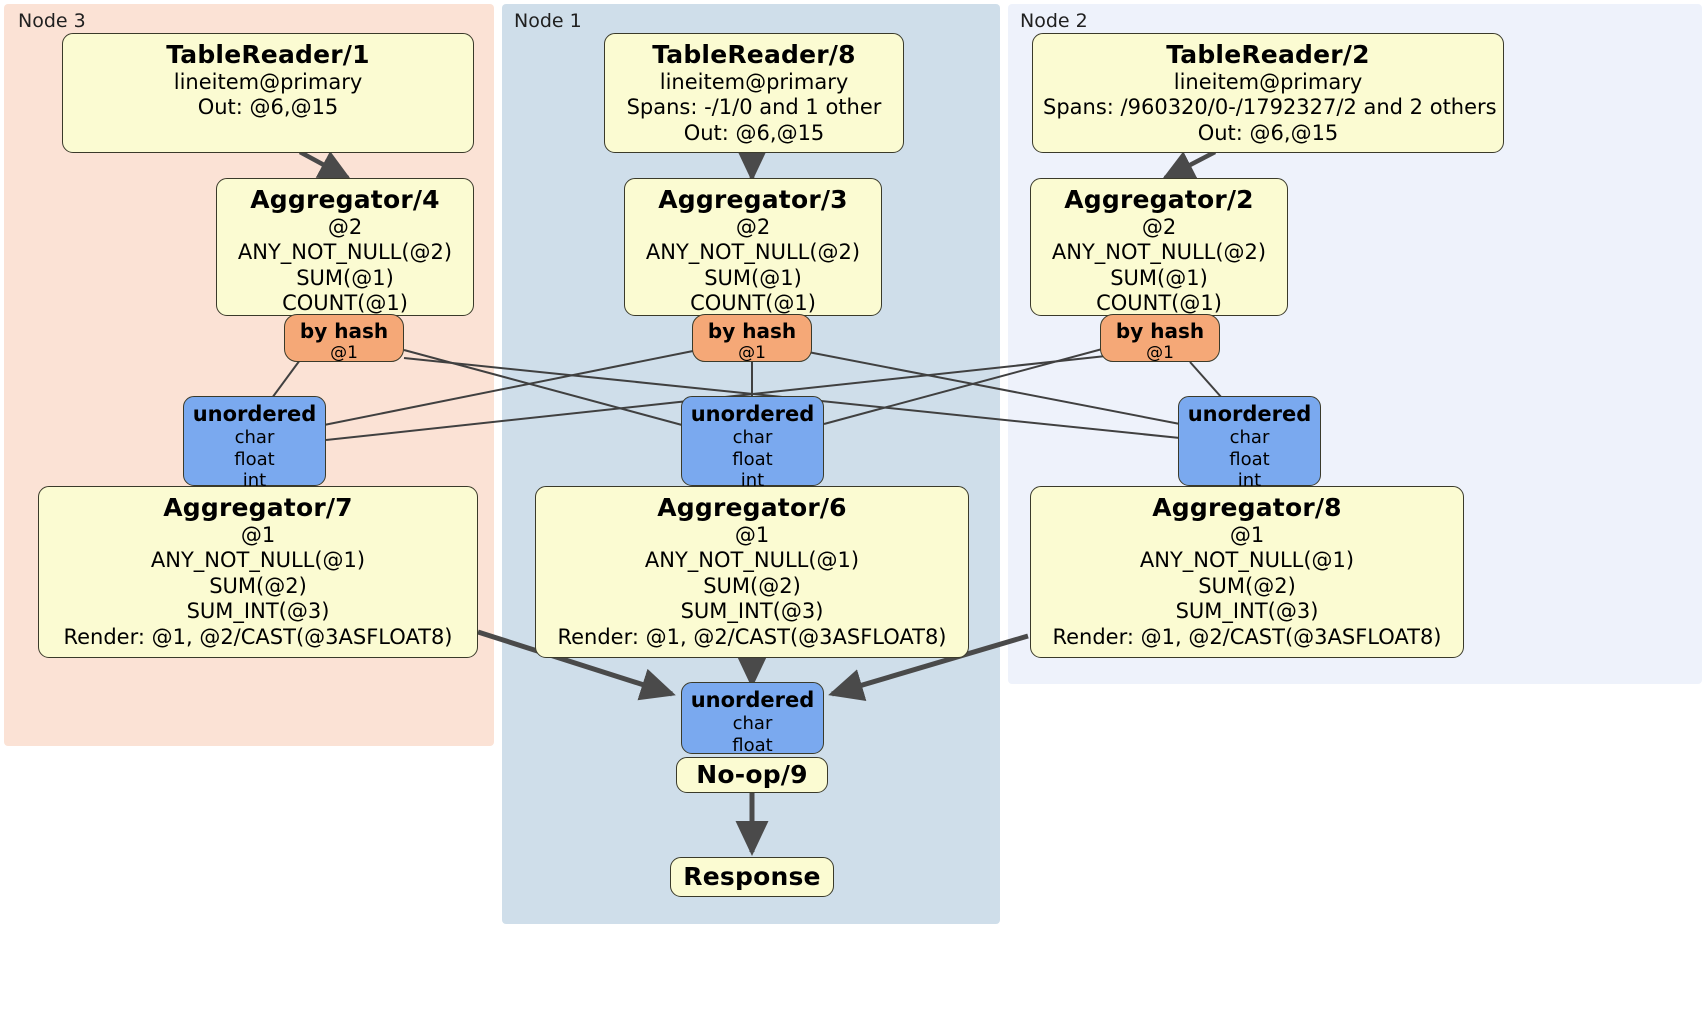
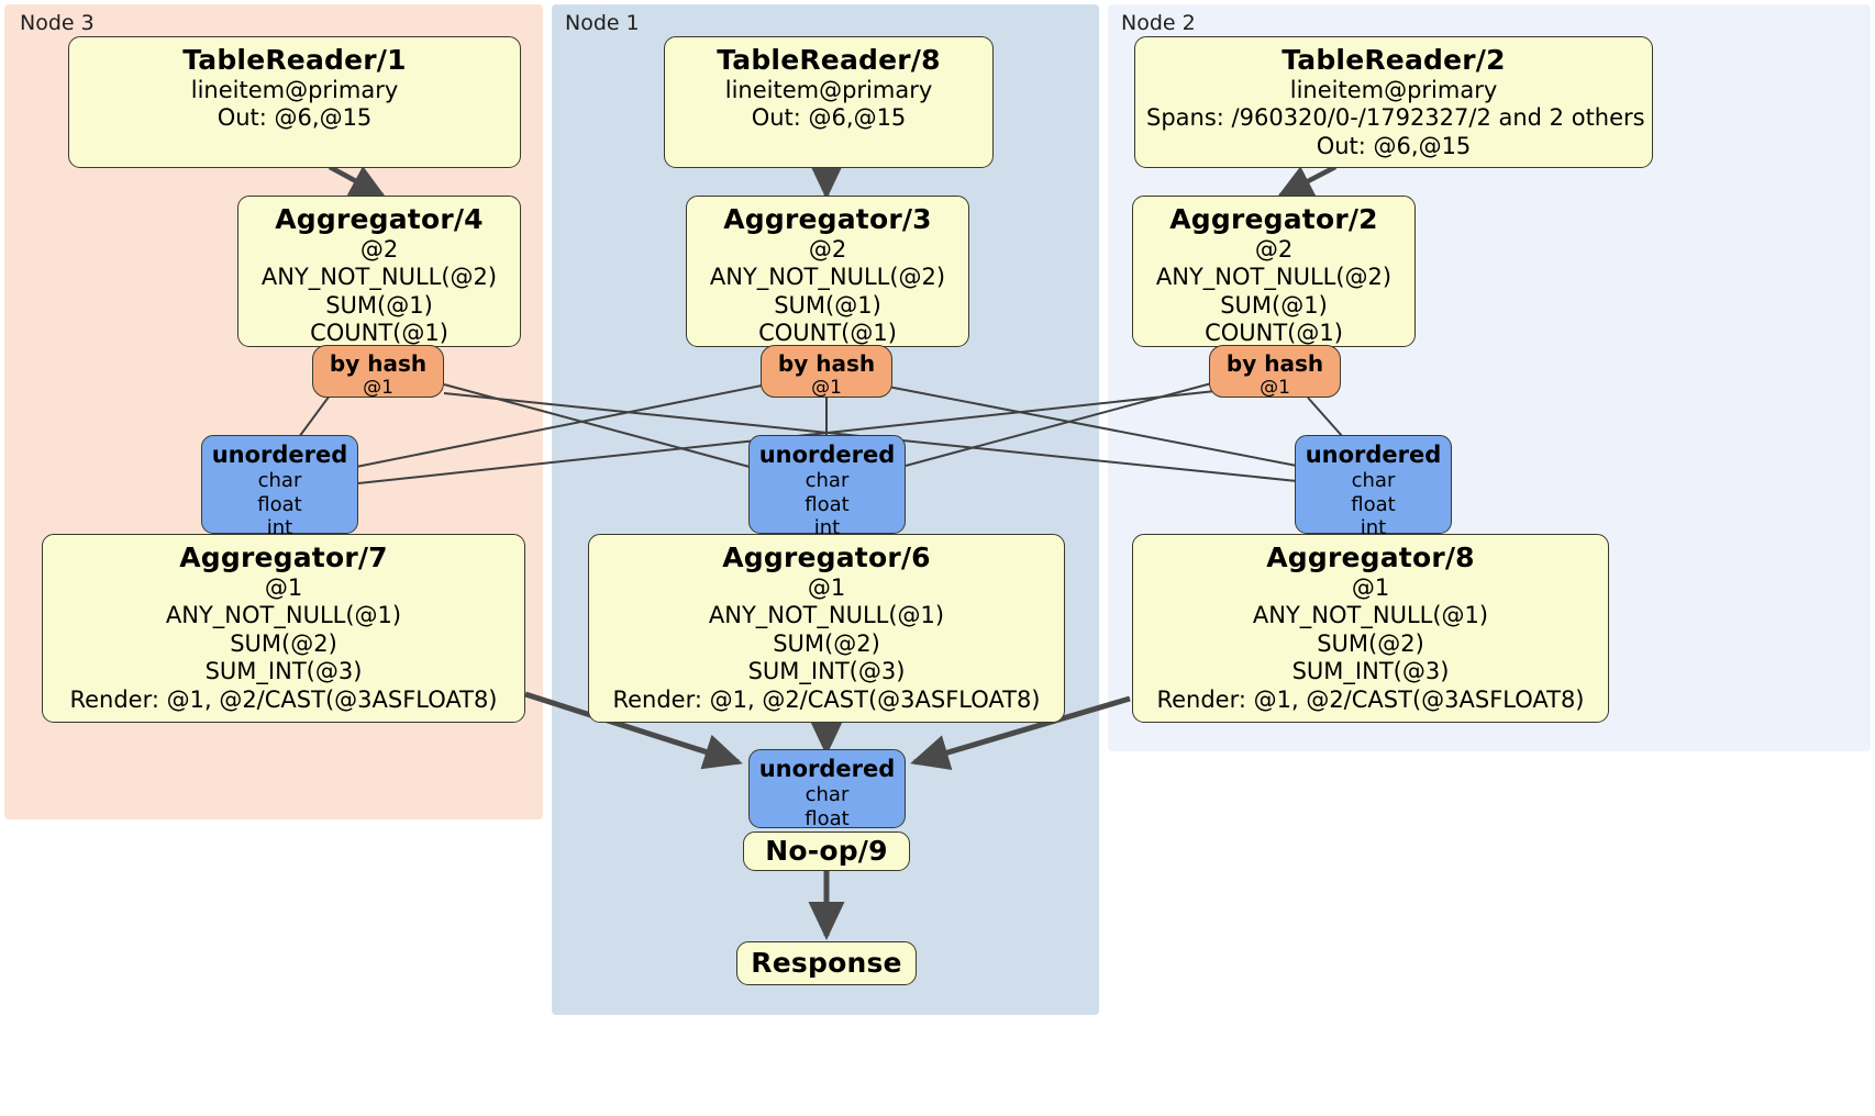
  Node 3
  Node 1
  Node 2
  TableReader/1
  lineitem@primary
  Out: @6,@15
  TableReader/8
  lineitem@primary
- Spans: -/1/0 and 1 other
  Out: @6,@15
  TableReader/2
  lineitem@primary
  Spans: /960320/0-/1792327/2 and 2 others
  Out: @6,@15
  Aggregator/4
  @2
  ANY_NOT_NULL(@2)
  SUM(@1)
  COUNT(@1)
  Aggregator/3
  @2
  ANY_NOT_NULL(@2)
  SUM(@1)
  COUNT(@1)
  Aggregator/2
  @2
  ANY_NOT_NULL(@2)
  SUM(@1)
  COUNT(@1)
  by hash
  @1
  by hash
  @1
  by hash
  @1
  unordered
  char
  float
  int
  unordered
  char
  float
  int
  unordered
  char
  float
  int
  Aggregator/7
  @1
  ANY_NOT_NULL(@1)
  SUM(@2)
  SUM_INT(@3)
  Render: @1, @2/CAST(@3ASFLOAT8)
  Aggregator/6
  @1
  ANY_NOT_NULL(@1)
  SUM(@2)
  SUM_INT(@3)
  Render: @1, @2/CAST(@3ASFLOAT8)
  Aggregator/8
  @1
  ANY_NOT_NULL(@1)
  SUM(@2)
  SUM_INT(@3)
  Render: @1, @2/CAST(@3ASFLOAT8)
  unordered
  char
  float
  No-op/9
  Response
